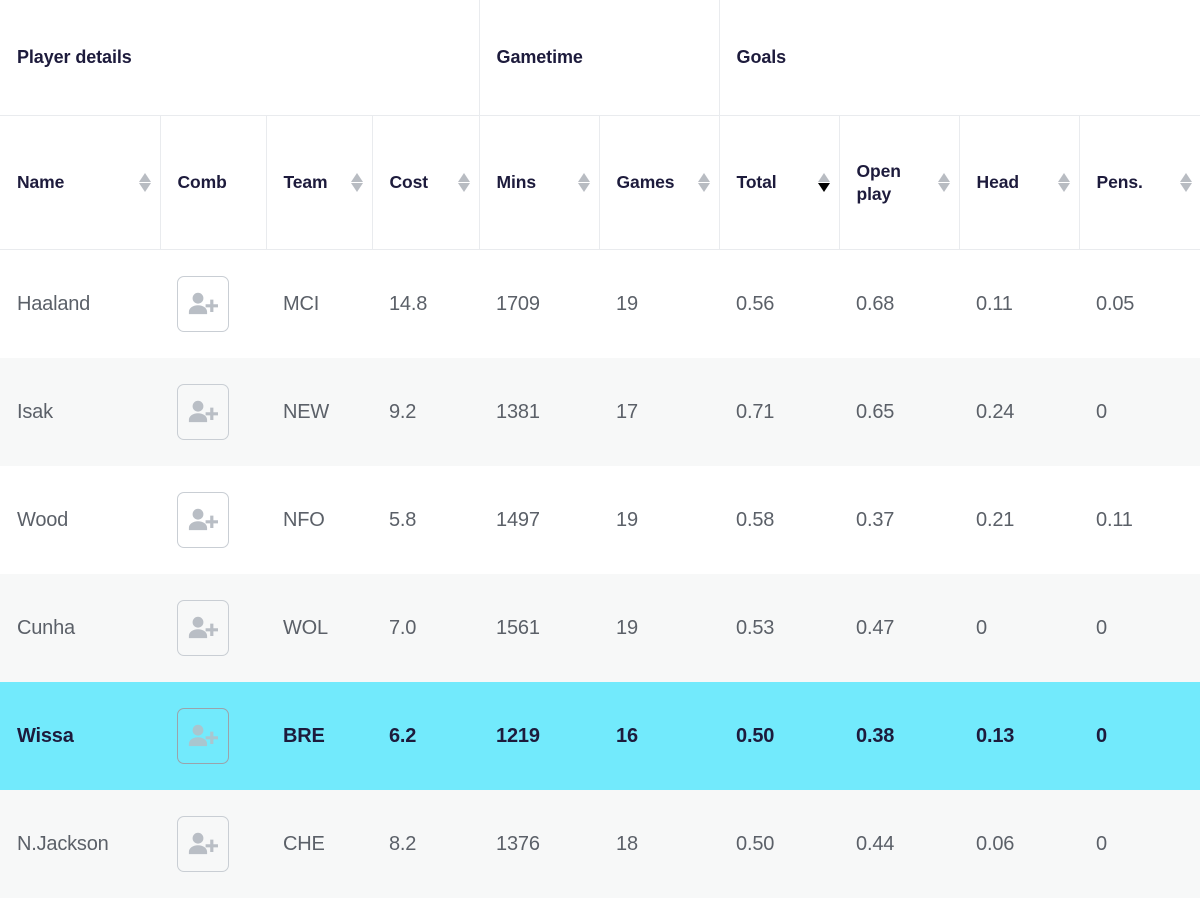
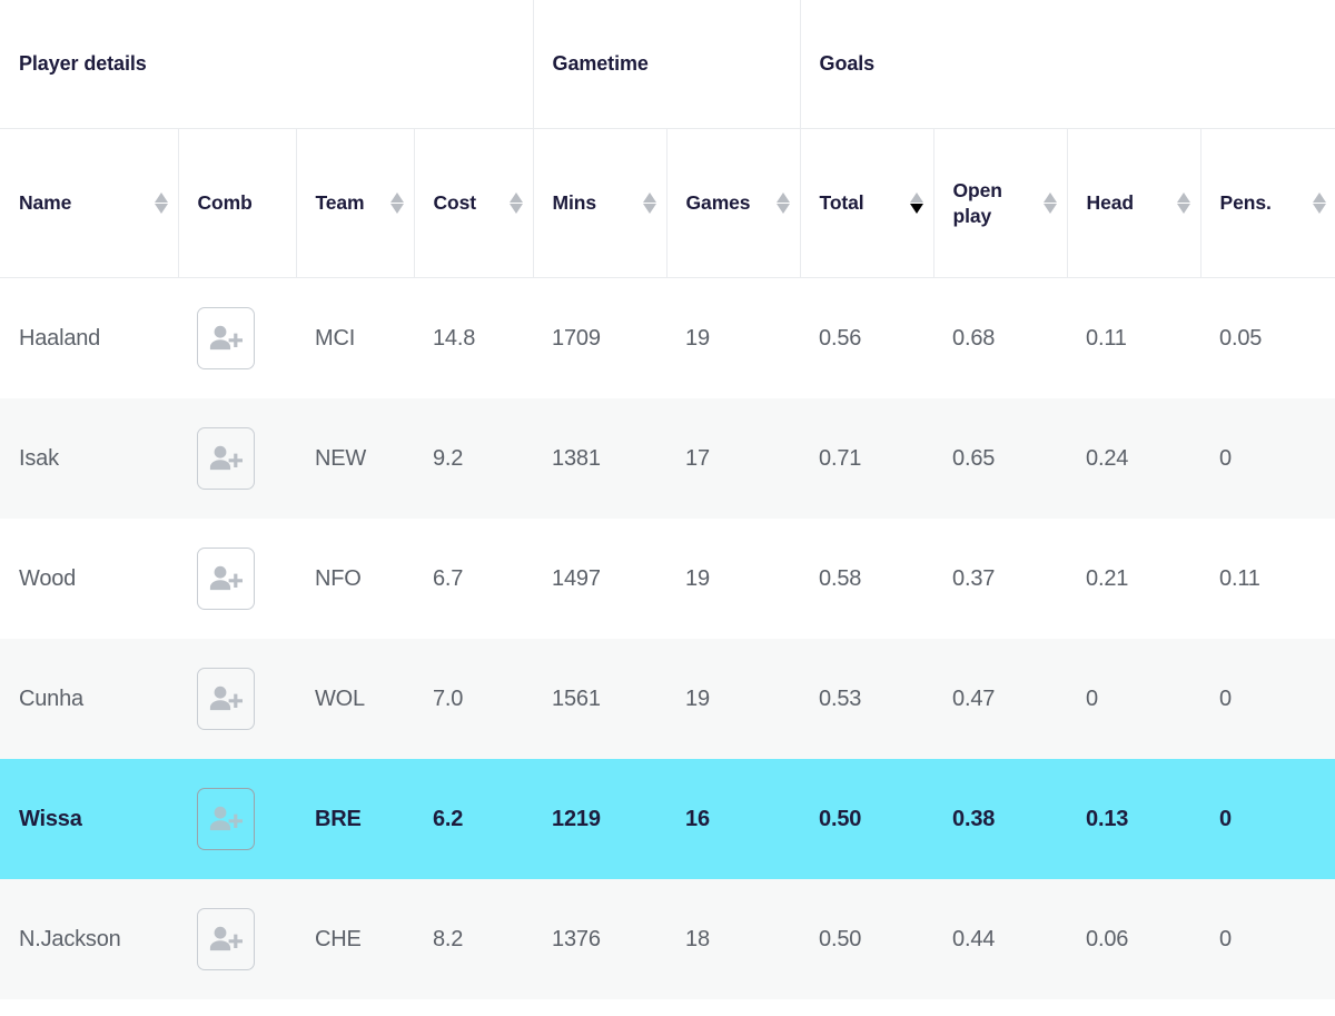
  Player details	Gametime	Goals
  Name	Comb	Team	Cost	Mins	Games	Total	Open play	Head	Pens.
  Haaland		MCI	14.8	1709	19	0.56	0.68	0.11	0.05
  Isak		NEW	9.2	1381	17	0.71	0.65	0.24	0
- Wood		NFO	5.8	1497	19	0.58	0.37	0.21	0.11
+ Wood		NFO	6.7	1497	19	0.58	0.37	0.21	0.11
  Cunha		WOL	7.0	1561	19	0.53	0.47	0	0
  Wissa		BRE	6.2	1219	16	0.50	0.38	0.13	0
  N.Jackson		CHE	8.2	1376	18	0.50	0.44	0.06	0
